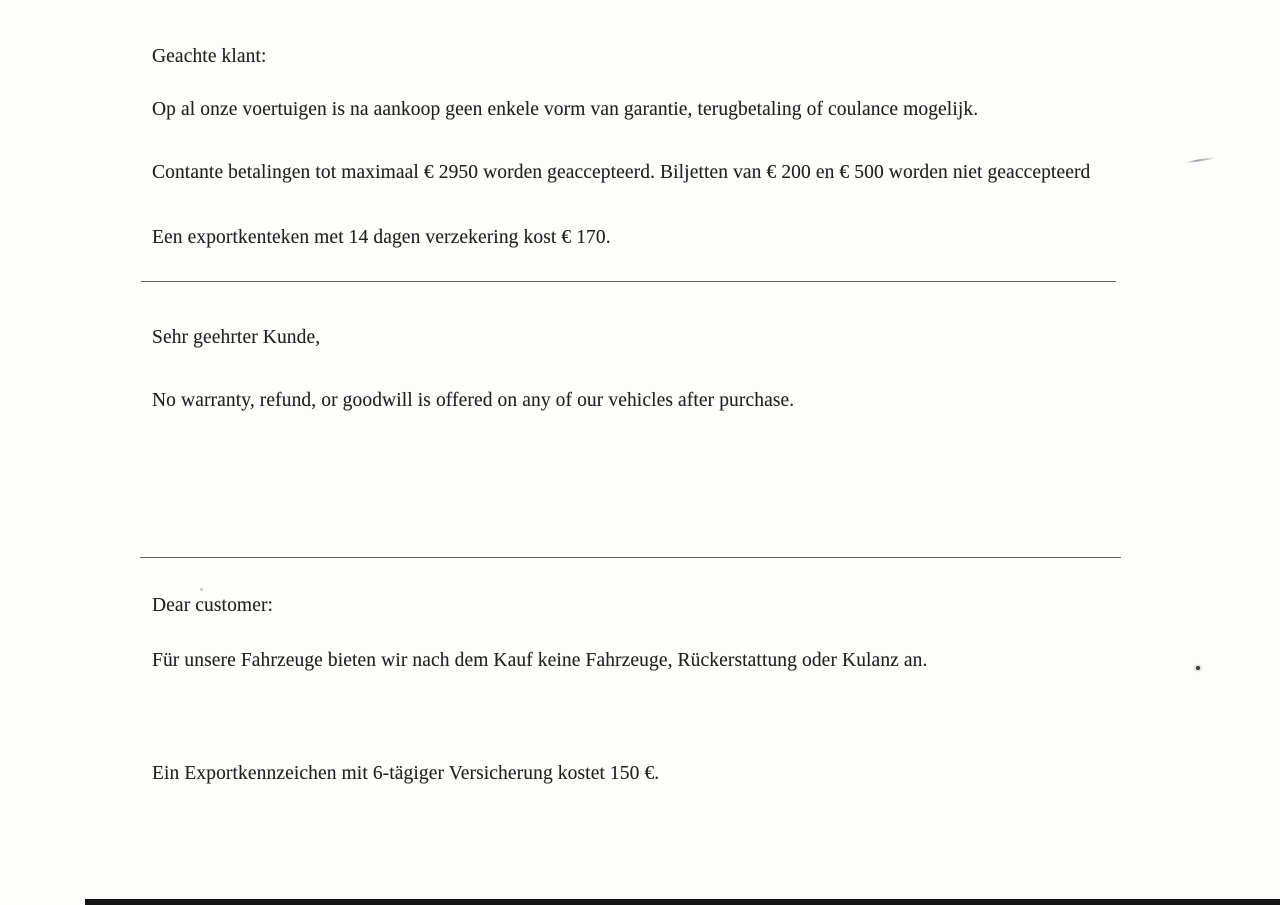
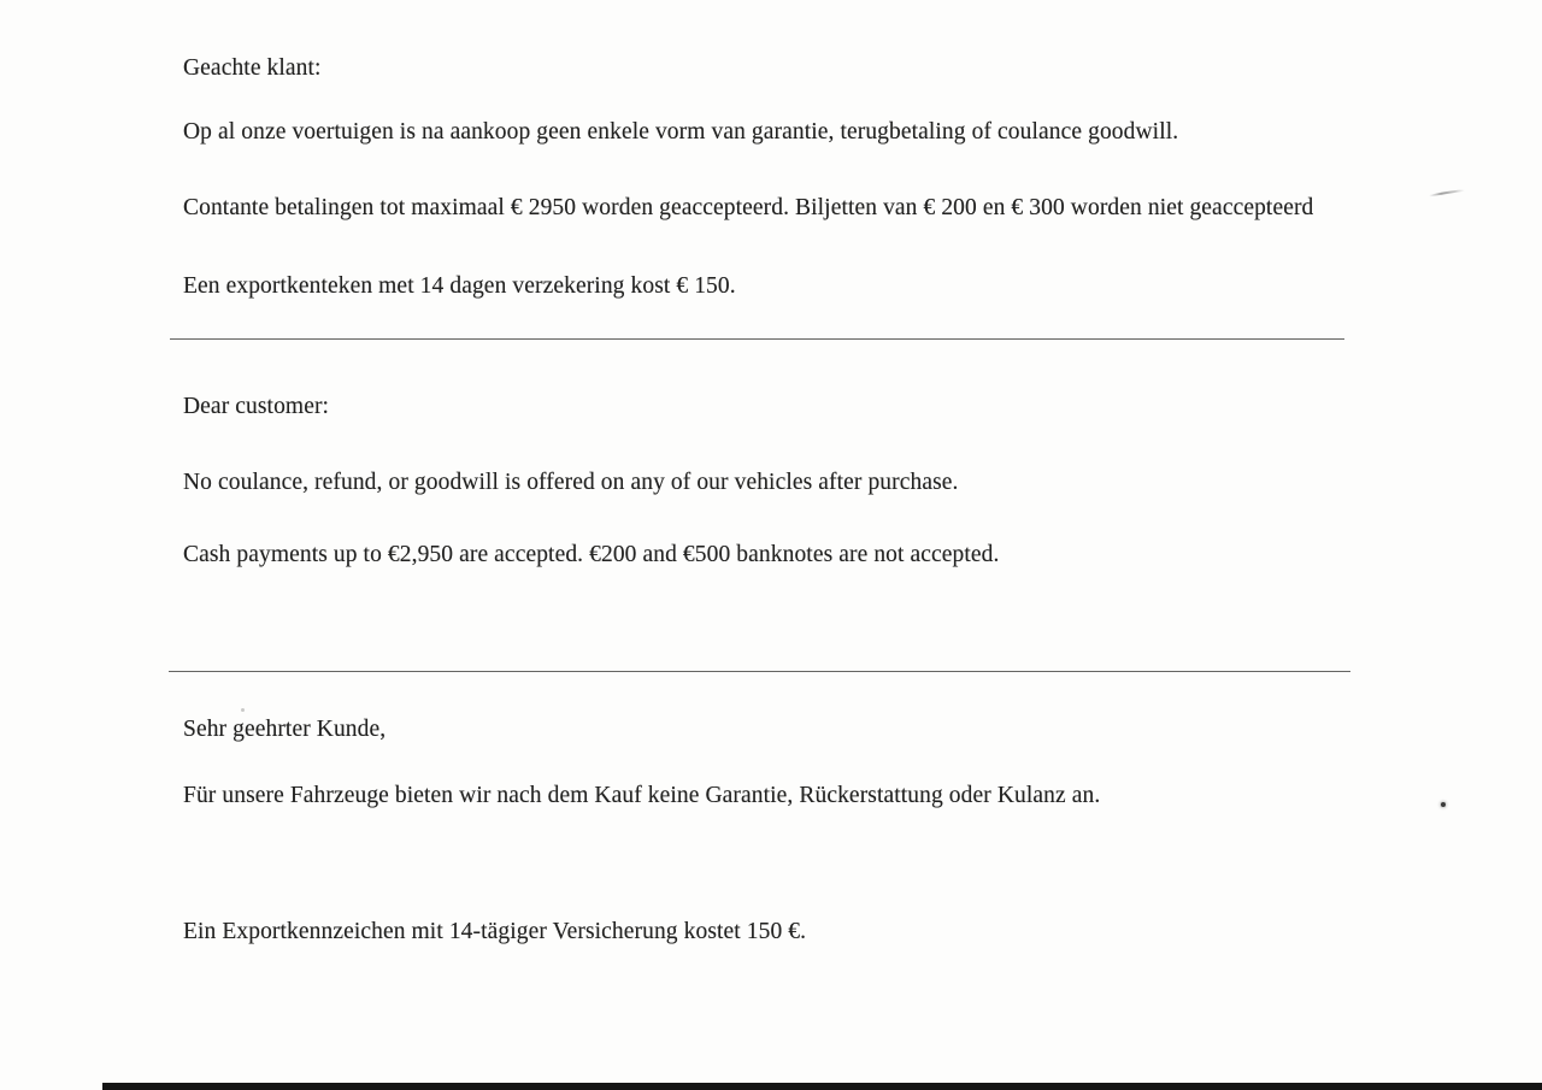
  Geachte klant:
- Op al onze voertuigen is na aankoop geen enkele vorm van garantie, terugbetaling of coulance mogelijk.
+ Op al onze voertuigen is na aankoop geen enkele vorm van garantie, terugbetaling of coulance goodwill.
- Contante betalingen tot maximaal € 2950 worden geaccepteerd. Biljetten van € 200 en € 500 worden niet geaccepteerd
+ Contante betalingen tot maximaal € 2950 worden geaccepteerd. Biljetten van € 200 en € 300 worden niet geaccepteerd
- Een exportkenteken met 14 dagen verzekering kost € 170.
+ Een exportkenteken met 14 dagen verzekering kost € 150.
- Sehr geehrter Kunde,
+ Dear customer:
- No warranty, refund, or goodwill is offered on any of our vehicles after purchase.
+ No coulance, refund, or goodwill is offered on any of our vehicles after purchase.
+ Cash payments up to €2,950 are accepted. €200 and €500 banknotes are not accepted.
- Dear customer:
+ Sehr geehrter Kunde,
- Für unsere Fahrzeuge bieten wir nach dem Kauf keine Fahrzeuge, Rückerstattung oder Kulanz an.
+ Für unsere Fahrzeuge bieten wir nach dem Kauf keine Garantie, Rückerstattung oder Kulanz an.
- Ein Exportkennzeichen mit 6-tägiger Versicherung kostet 150 €.
+ Ein Exportkennzeichen mit 14-tägiger Versicherung kostet 150 €.
